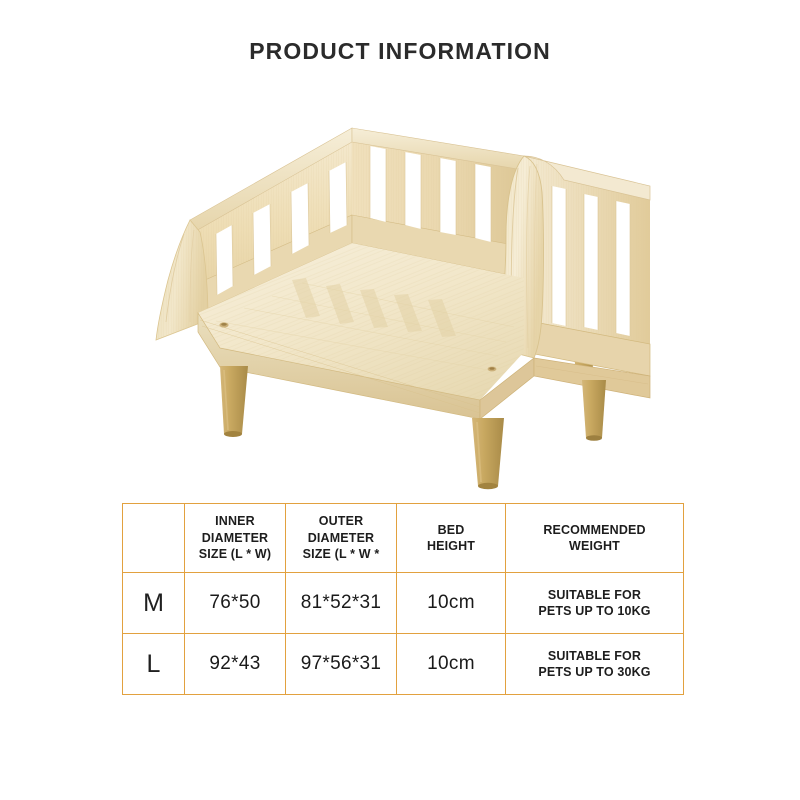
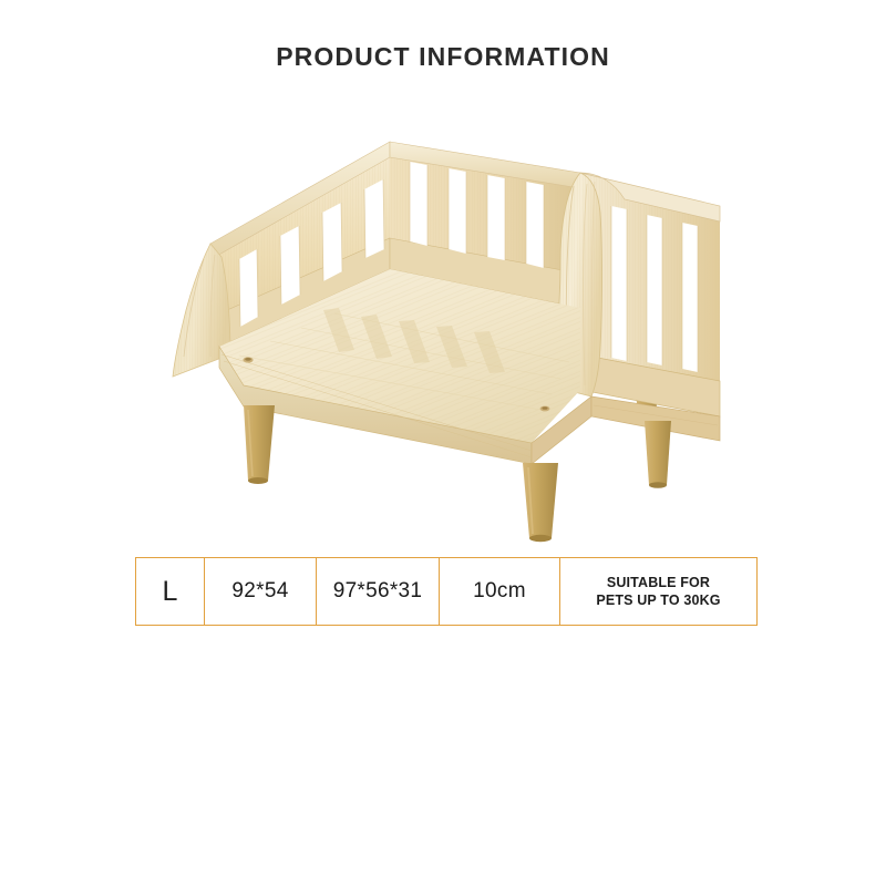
  PRODUCT INFORMATION
- 	INNER DIAMETER SIZE (L * W)	OUTER DIAMETER SIZE (L * W *	BED HEIGHT	RECOMMENDED WEIGHT
- M	76*50	81*52*31	10cm	SUITABLE FOR PETS UP TO 10KG
- L	92*43	97*56*31	10cm	SUITABLE FOR PETS UP TO 30KG
+ L	92*54	97*56*31	10cm	SUITABLE FOR PETS UP TO 30KG
